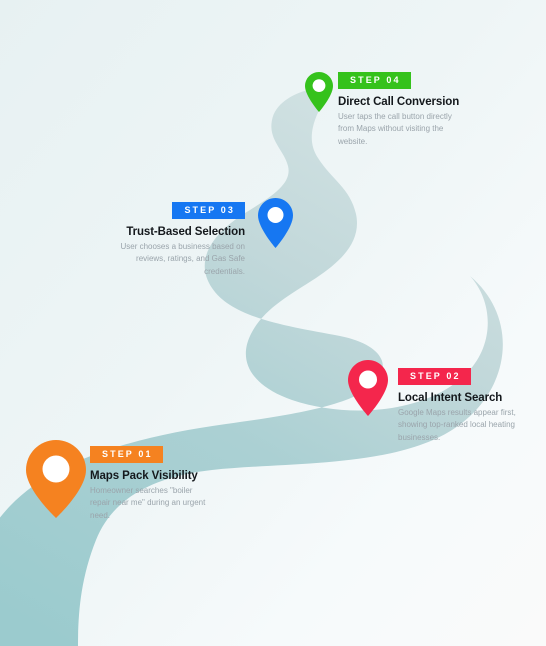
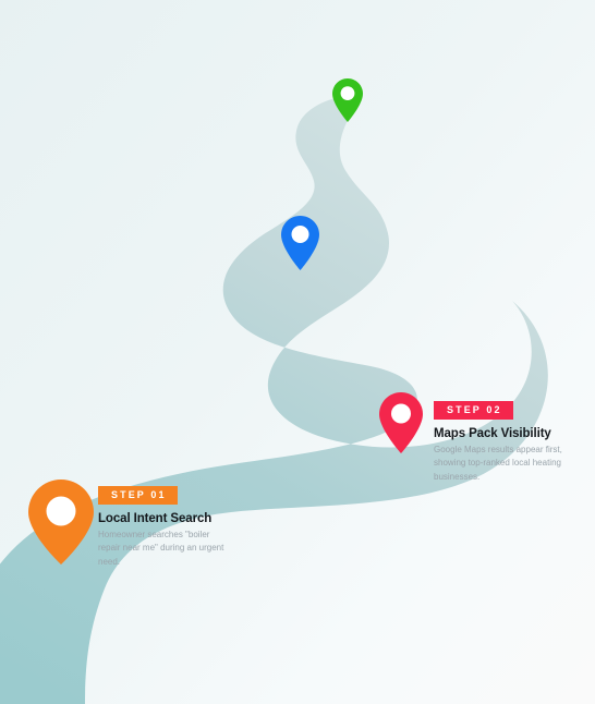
- STEP 04
- Direct Call Conversion
- User taps the call button directly from Maps without visiting the website.
- STEP 03
- Trust-Based Selection
- User chooses a business based on reviews, ratings, and Gas Safe credentials.
  STEP 02
- Local Intent Search
+ Maps Pack Visibility
  Google Maps results appear first, showing top-ranked local heating businesses.
  STEP 01
- Maps Pack Visibility
+ Local Intent Search
  Homeowner searches "boiler repair near me" during an urgent need.
